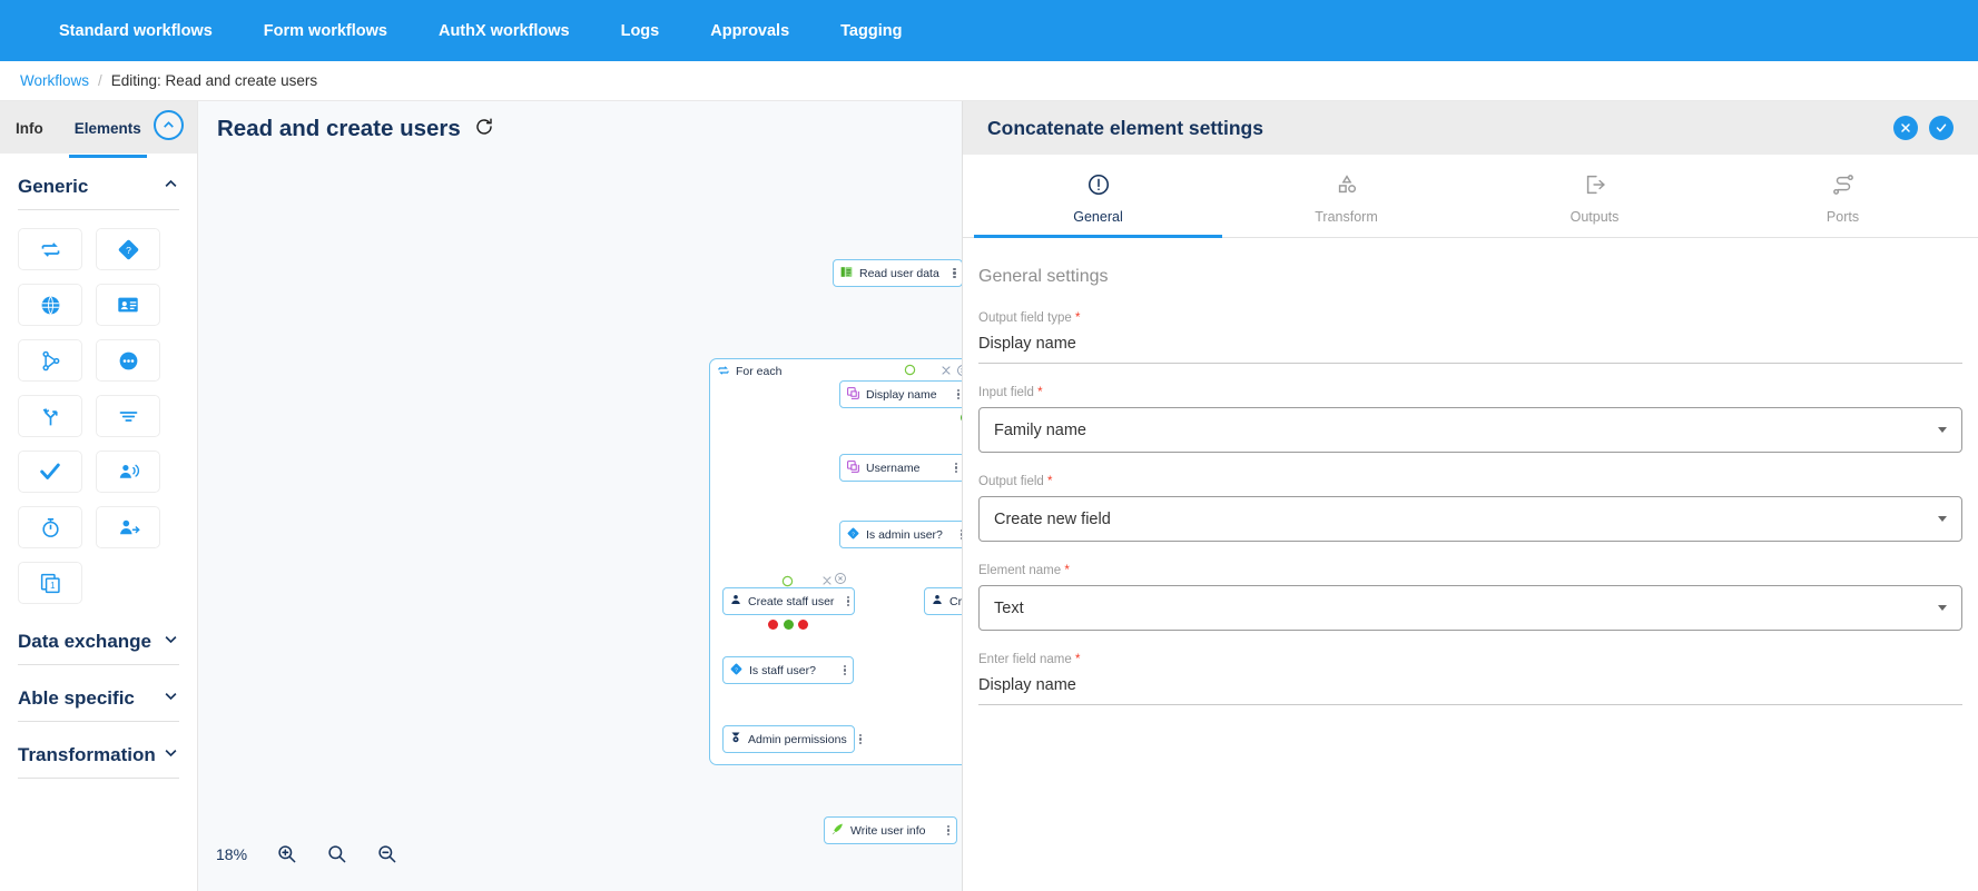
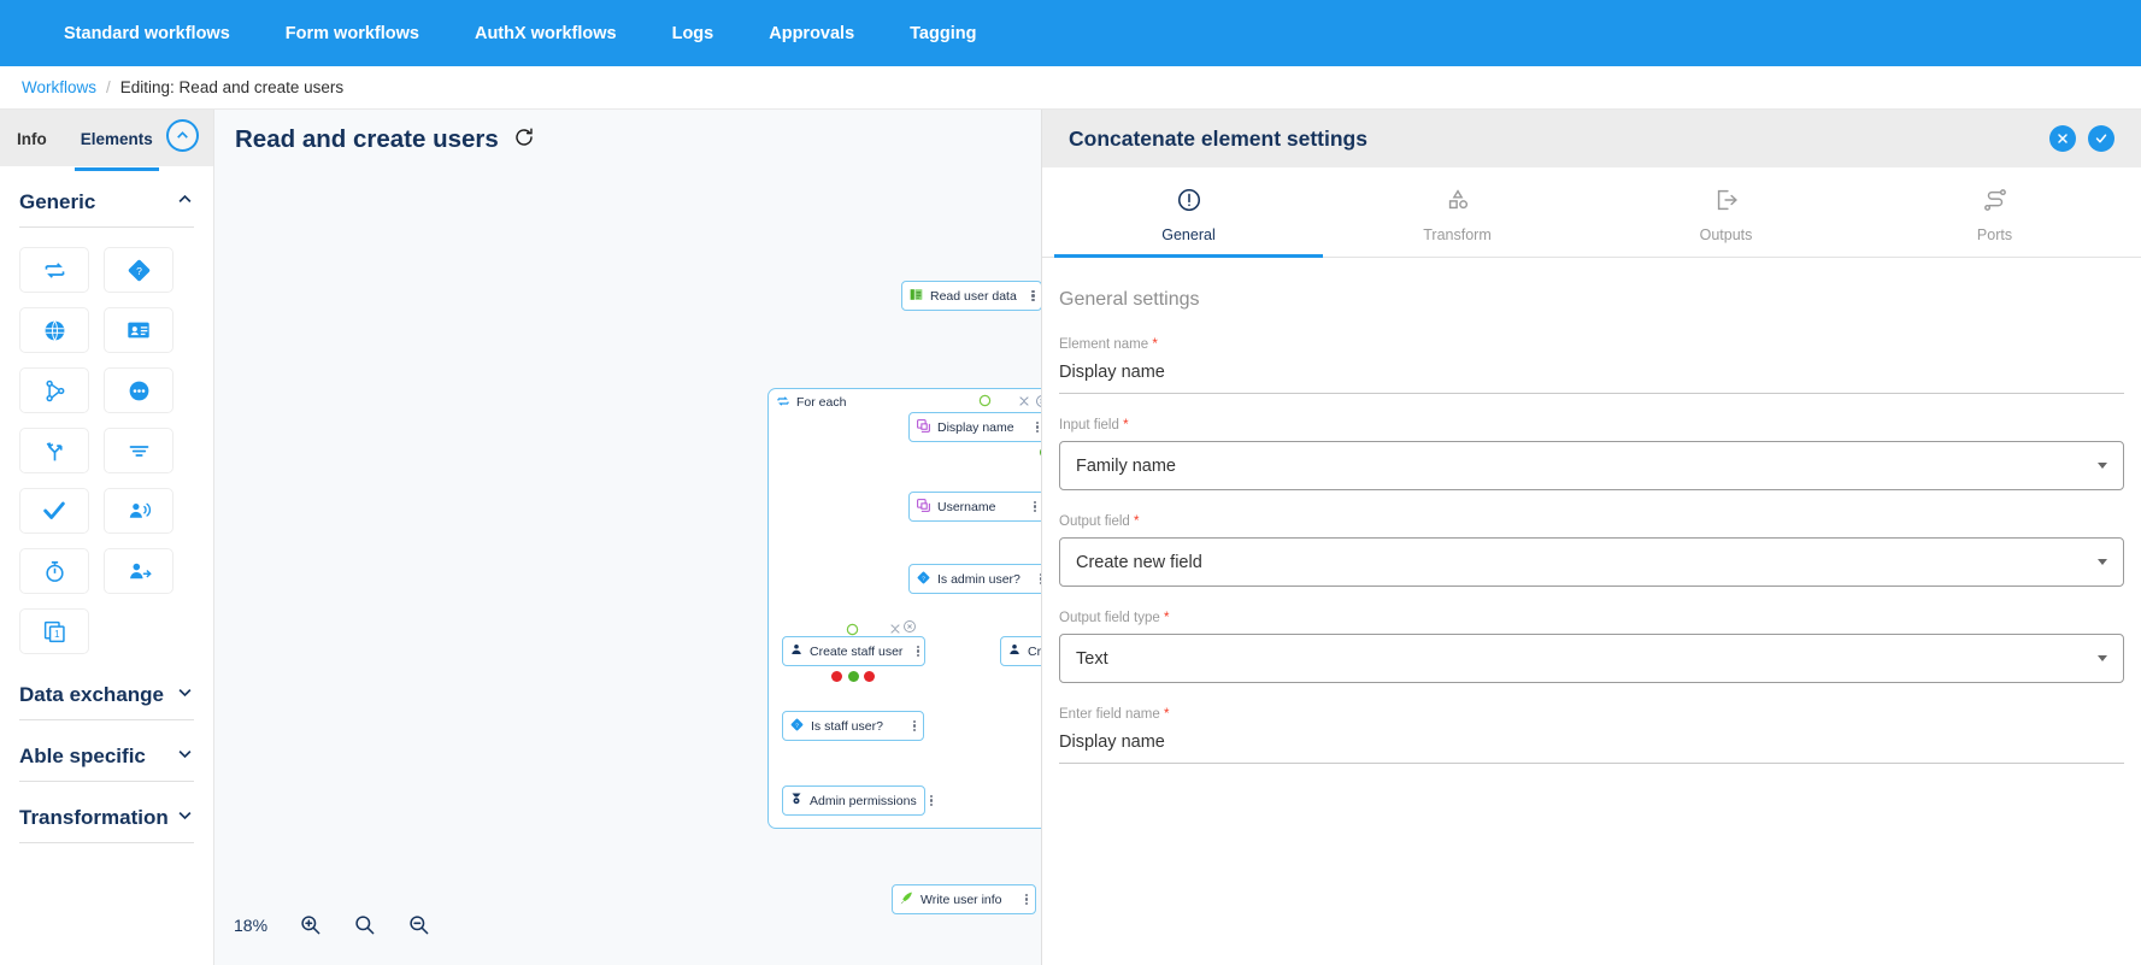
  Standard workflows
  Form workflows
  AuthX workflows
  Logs
  Approvals
  Tagging
  Workflows
  /
  Editing: Read and create users
  Info
  Elements
  Generic
  ?
  1
  Data exchange
  Able specific
  Transformation
  Read and create users
  For each
  Read user data
  Display name
  Username
  Is admin user?
  Create staff user
  Is staff user?
  Admin permissions
  Write user info
  18%
  Concatenate element settings
  General
  Transform
  Outputs
  Ports
  General settings
- Output field type *
+ Element name *
  Display name
  Input field *
  Family name
  Output field *
  Create new field
- Element name *
+ Output field type *
  Text
  Enter field name *
  Display name
